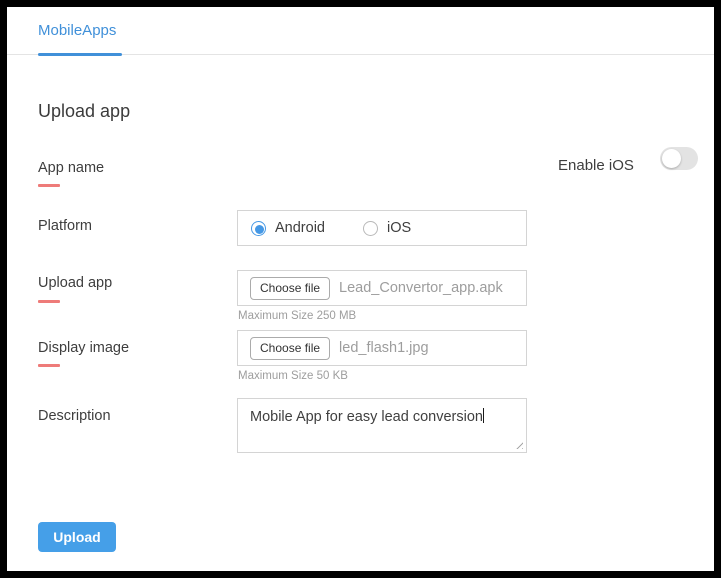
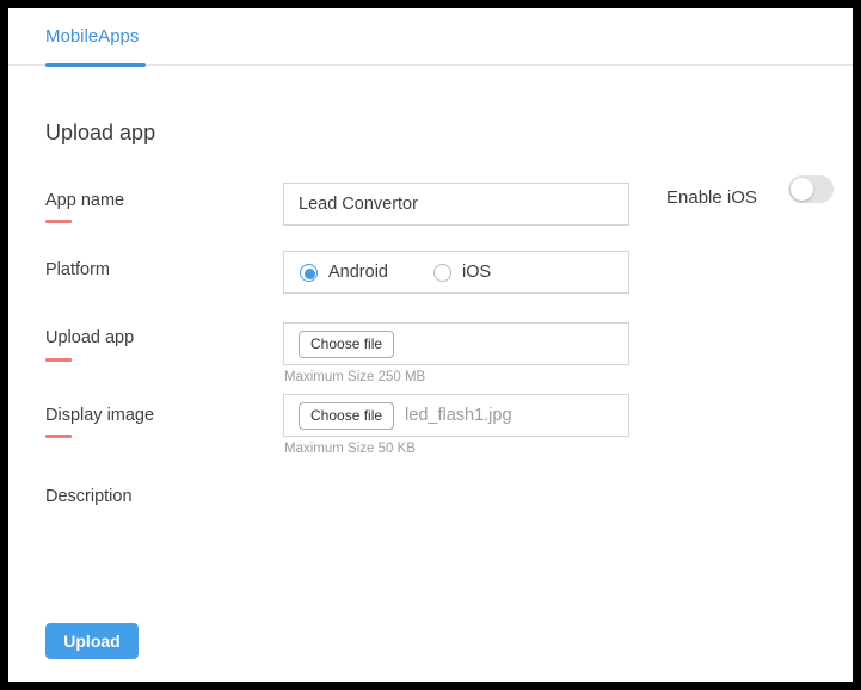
  MobileApps
  Upload app
  App name
+ Lead Convertor
  Enable iOS
  Platform
  Android
  iOS
  Upload app
  Choose file
- Lead_Convertor_app.apk
  Maximum Size 250 MB
  Display image
  Choose file
  led_flash1.jpg
  Maximum Size 50 KB
  Description
- Mobile App for easy lead conversion
  Upload
